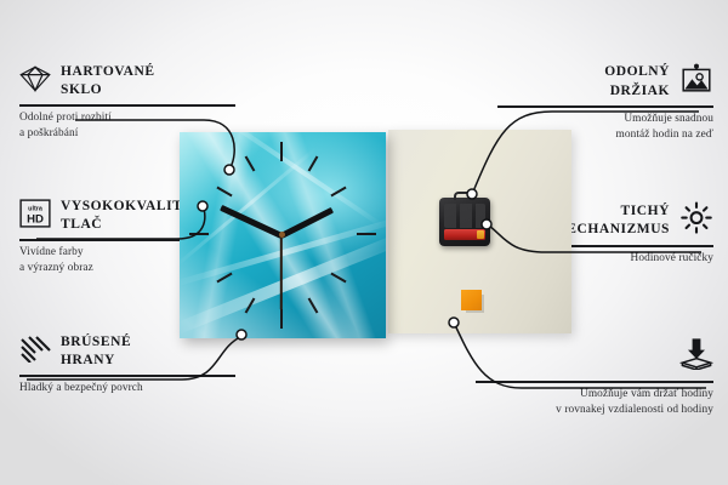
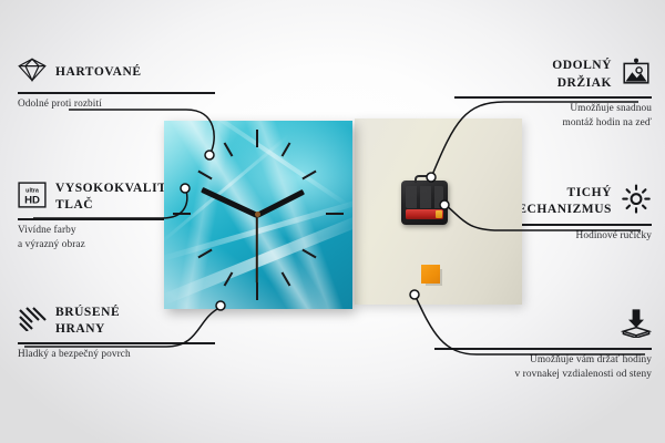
  HARTOVANÉ
- SKLO
  Odolné proti rozbití
- a poškrábání
  HD
  VYSOKOKVALIT
  TLAČ
  Vivídne farby
  a výrazný obraz
  BRÚSENÉ
  HRANY
  Hladký a bezpečný povrch
  ODOLNÝ
  DRŽIAK
  Umožňuje snadnou
  montáž hodin na zeď
  TICHÝ
  ECHANIZMUS
  Hodinové ručičky
  Umožňuje vám držať hodiny
- v rovnakej vzdialenosti od hodiny
+ v rovnakej vzdialenosti od steny
